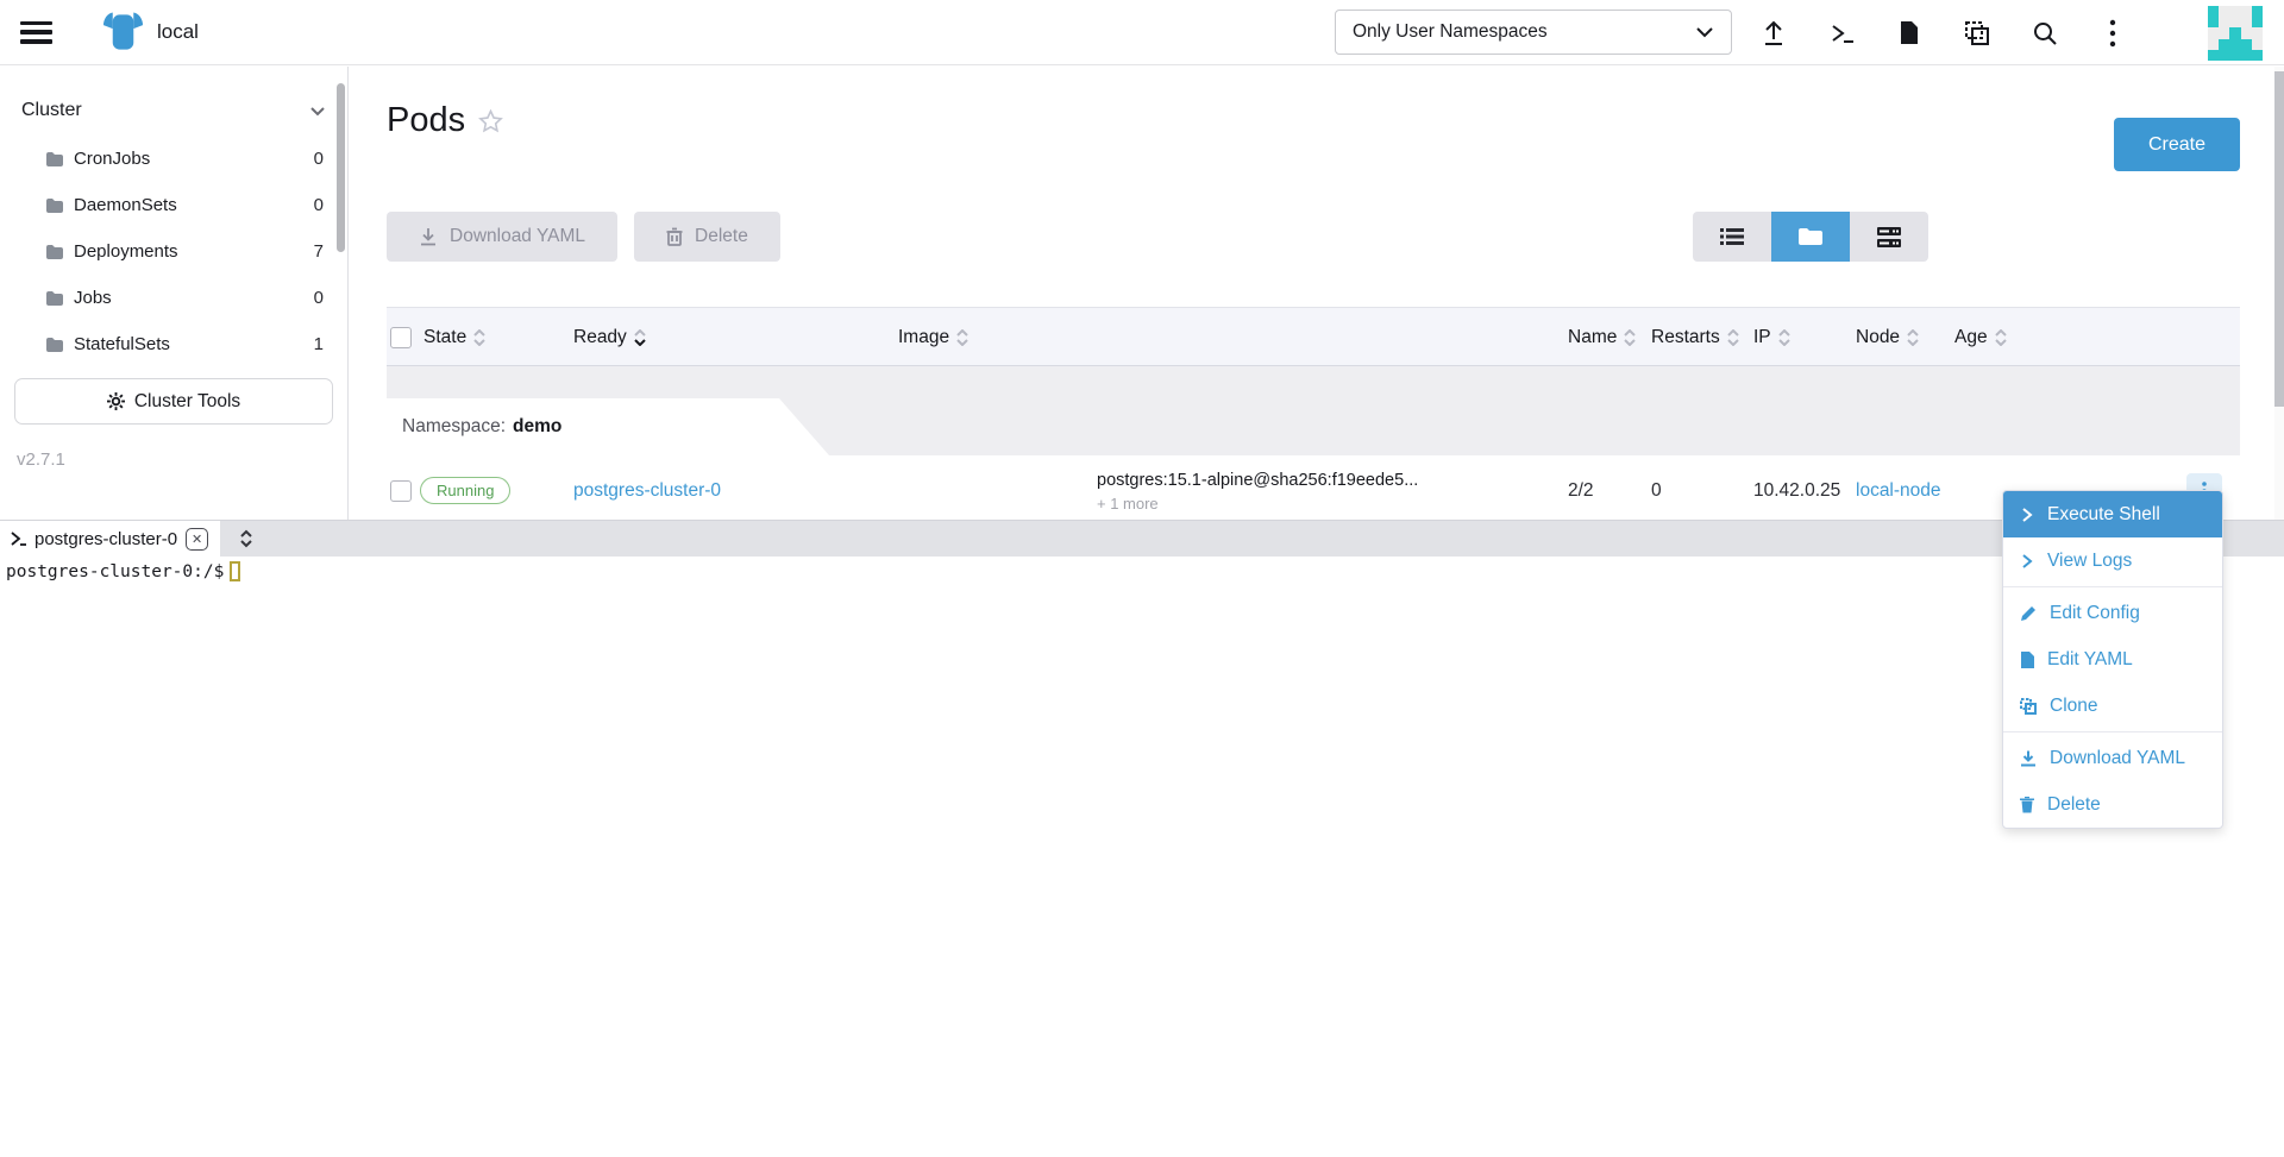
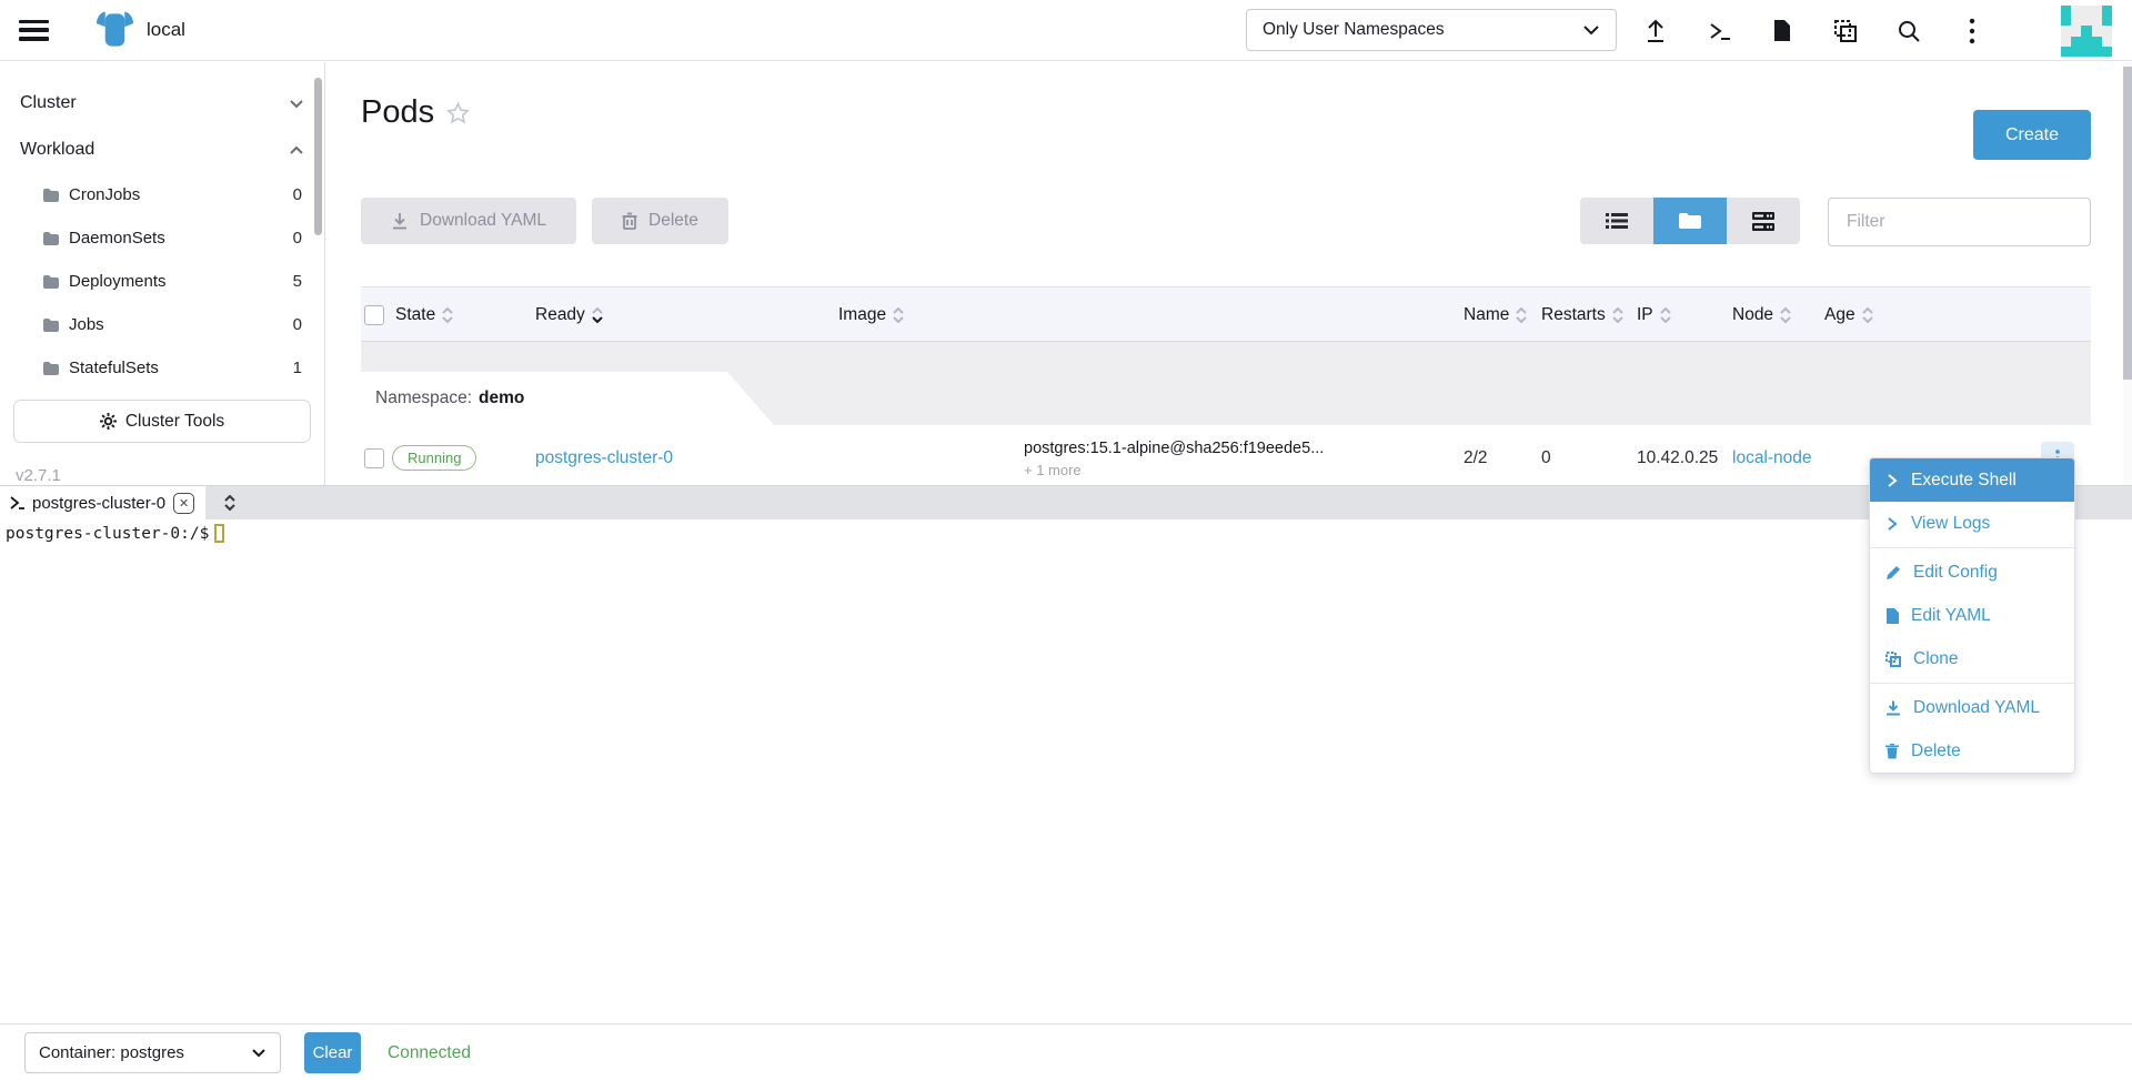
  local
  Only User Namespaces
  Cluster
+ Workload
  CronJobs
  0
  DaemonSets
  0
  Deployments
- 7
+ 5
  Jobs
  0
  StatefulSets
  1
  Cluster Tools
  v2.7.1
  Pods
  Create
  Download YAML
  Delete
+ Filter
  State
  Ready
  Image
  Name
  Restarts
  IP
  Node
  Age
  Namespace:
  demo
  Running
  postgres-cluster-0
  postgres:15.1-alpine@sha256:f19eede5...
  + 1 more
  2/2
  0
  10.42.0.25
  local-node
  Execute Shell
  View Logs
  Edit Config
  Edit YAML
  Clone
  Download YAML
  Delete
  postgres-cluster-0
  ✕
  postgres-cluster-0:/$
+ Container: postgres
+ Clear
+ Connected
